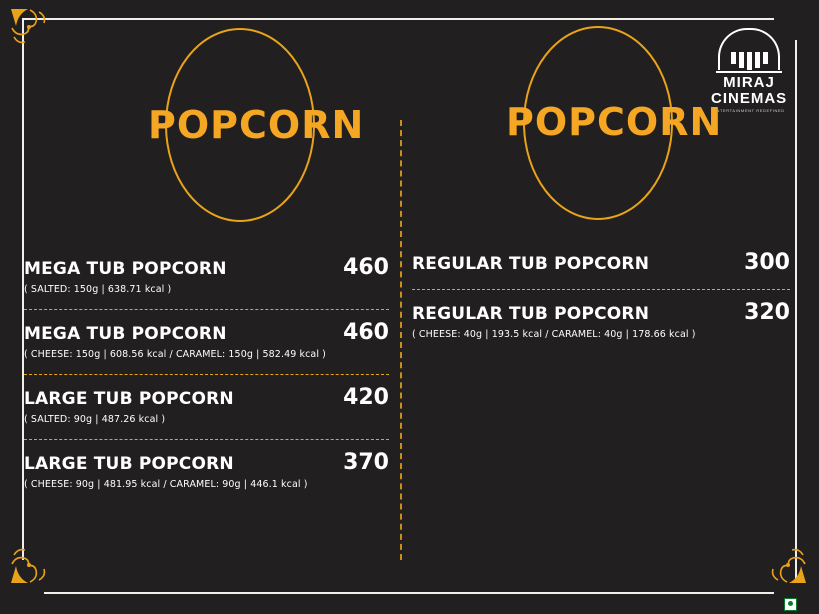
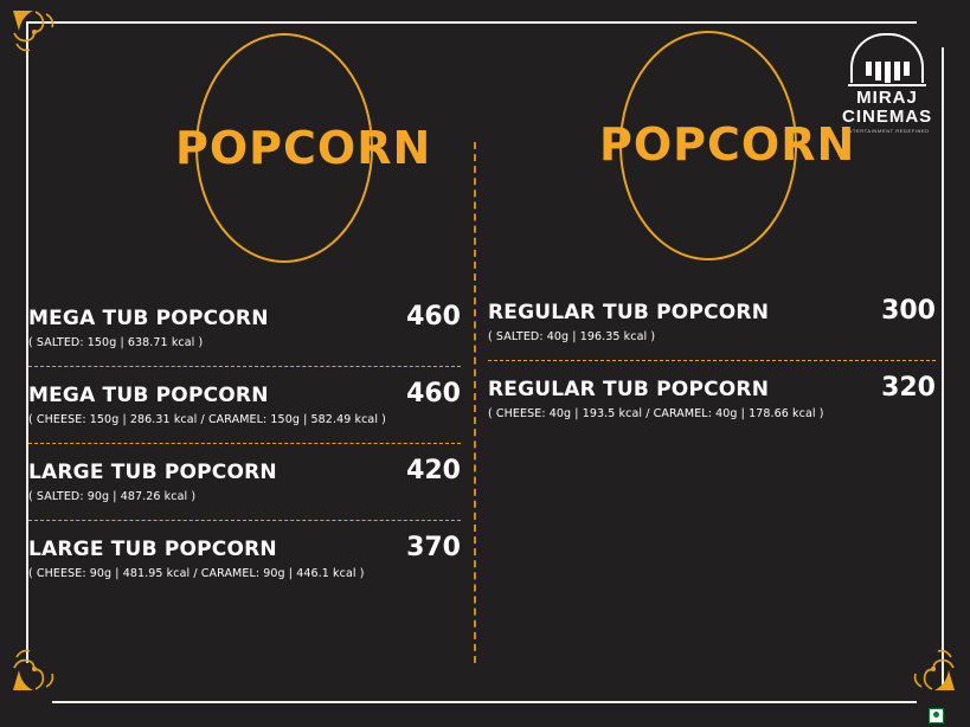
  MIRAJ
  CINEMAS
  POPCORN
  POPCORN
  MEGA TUB POPCORN
  460
  ( SALTED: 150g | 638.71 kcal )
  MEGA TUB POPCORN
  460
- ( CHEESE: 150g | 608.56 kcal / CARAMEL: 150g | 582.49 kcal )
+ ( CHEESE: 150g | 286.31 kcal / CARAMEL: 150g | 582.49 kcal )
  LARGE TUB POPCORN
  420
  ( SALTED: 90g | 487.26 kcal )
  LARGE TUB POPCORN
  370
  ( CHEESE: 90g | 481.95 kcal / CARAMEL: 90g | 446.1 kcal )
  REGULAR TUB POPCORN
  300
+ ( SALTED: 40g | 196.35 kcal )
  REGULAR TUB POPCORN
  320
  ( CHEESE: 40g | 193.5 kcal / CARAMEL: 40g | 178.66 kcal )
